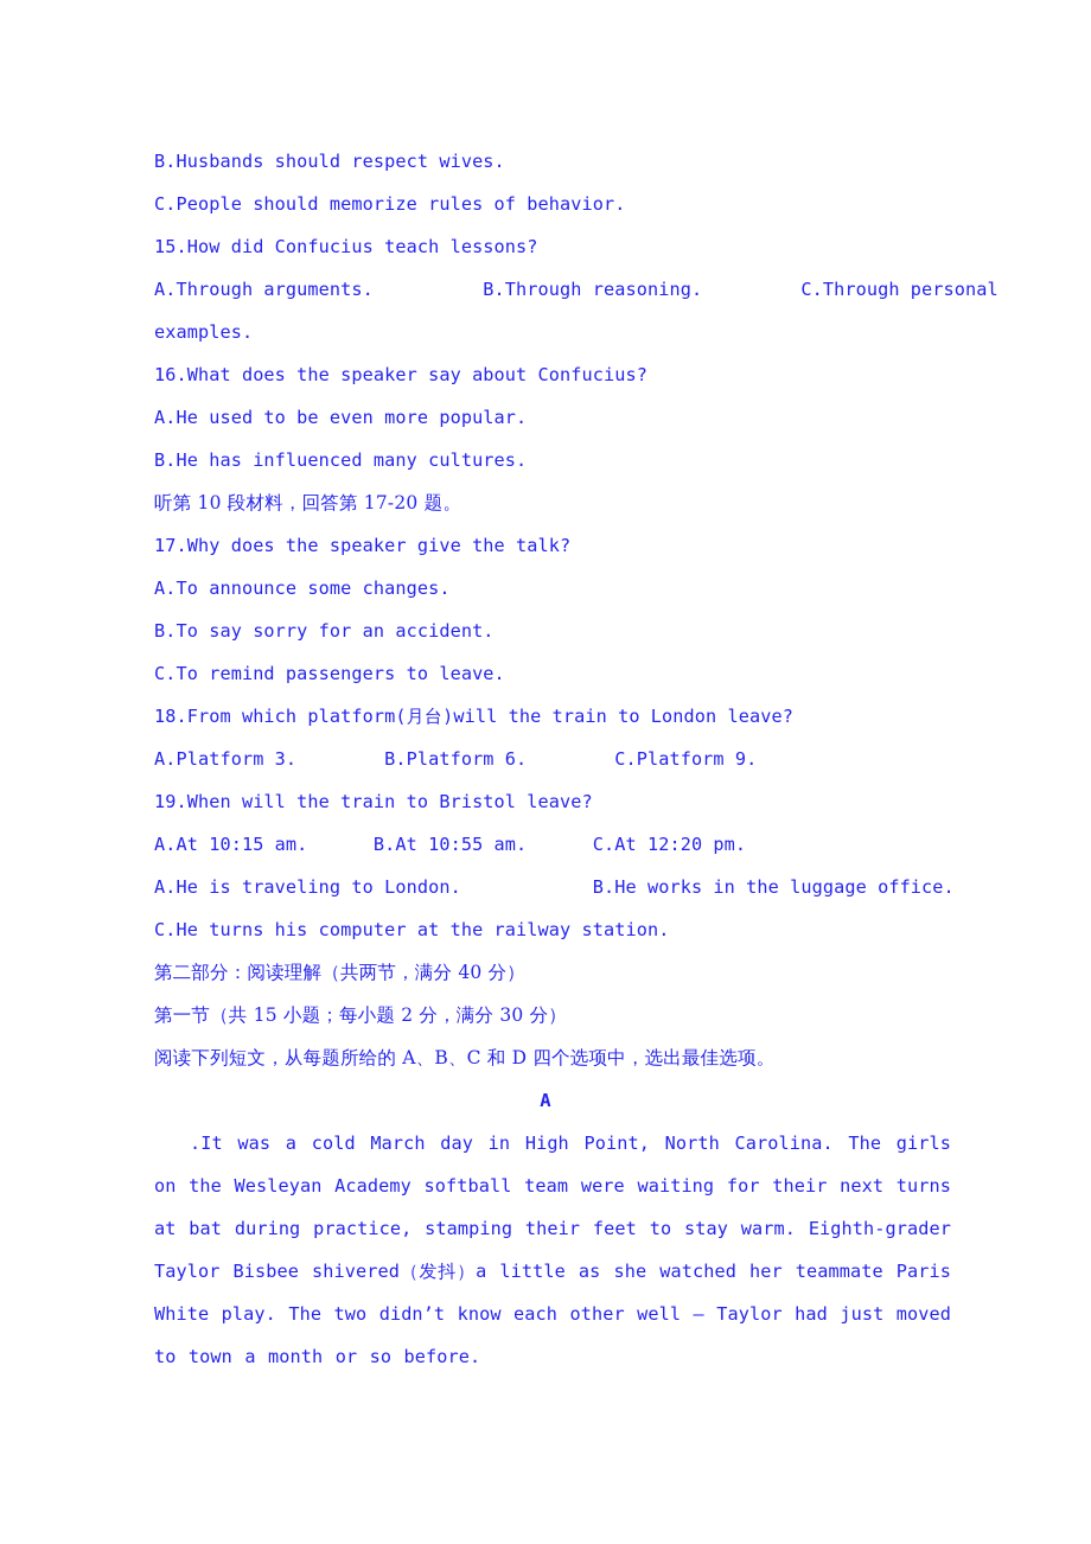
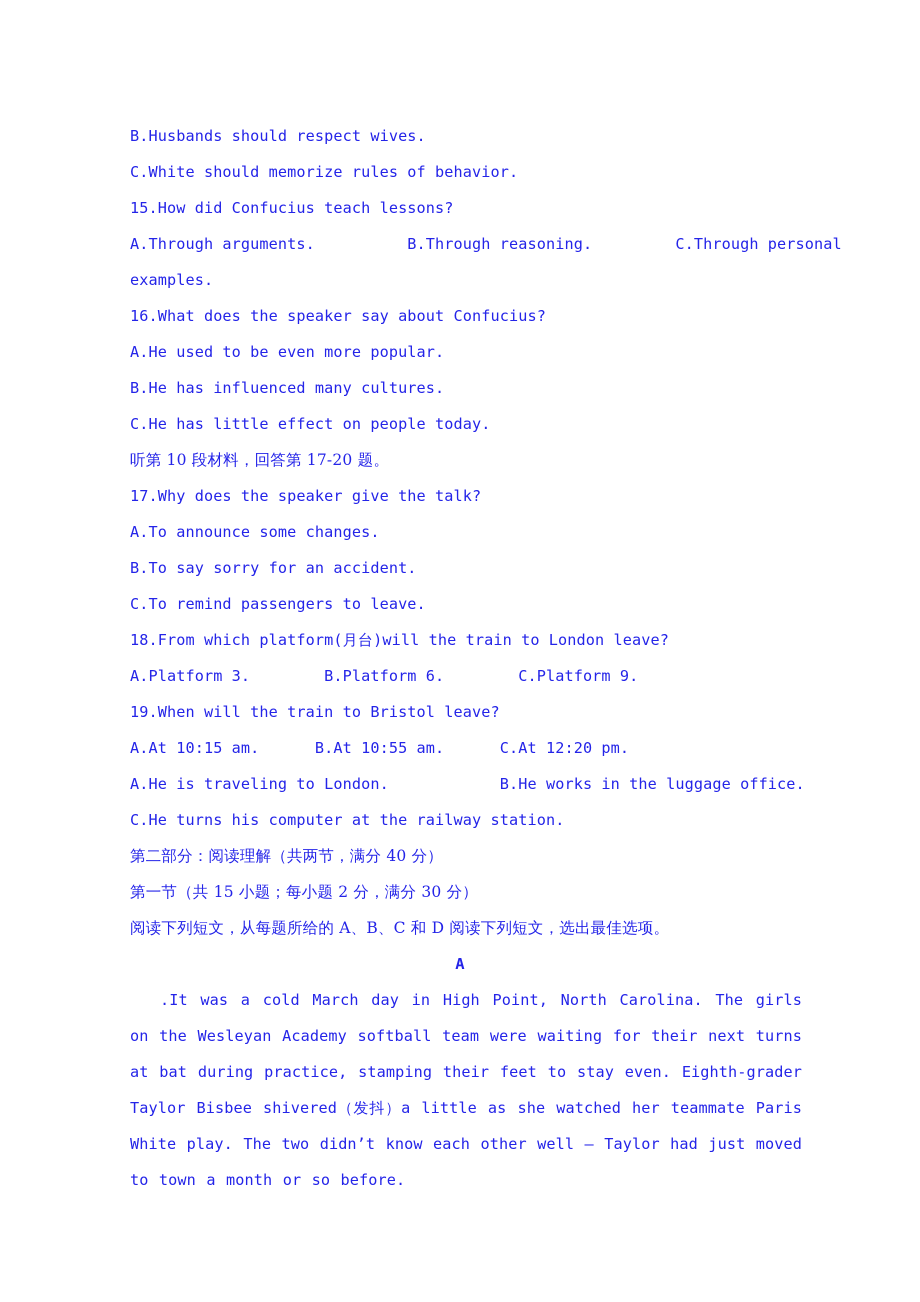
  B.Husbands should respect wives.
- C.People should memorize rules of behavior.
+ C.White should memorize rules of behavior.
  15.How did Confucius teach lessons?
  A.Through arguments. B.Through reasoning. C.Through personal
  examples.
  16.What does the speaker say about Confucius?
  A.He used to be even more popular.
  B.He has influenced many cultures.
+ C.He has little effect on people today.
  听第 10 段材料，回答第 17-20 题。
  17.Why does the speaker give the talk?
  A.To announce some changes.
  B.To say sorry for an accident.
  C.To remind passengers to leave.
  18.From which platform(月台)will the train to London leave?
  A.Platform 3. B.Platform 6. C.Platform 9.
  19.When will the train to Bristol leave?
  A.At 10:15 am. B.At 10:55 am. C.At 12:20 pm.
  A.He is traveling to London. B.He works in the luggage office.
  C.He turns his computer at the railway station.
  第二部分：阅读理解（共两节，满分 40 分）
  第一节（共 15 小题；每小题 2 分，满分 30 分）
- 阅读下列短文，从每题所给的 A、B、C 和 D 四个选项中，选出最佳选项。
+ 阅读下列短文，从每题所给的 A、B、C 和 D 阅读下列短文，选出最佳选项。
  A
- .It was a cold March day in High Point, North Carolina. The girls on the Wesleyan Academy softball team were waiting for their next turns at bat during practice, stamping their feet to stay warm. Eighth-grader Taylor Bisbee shivered（发抖）a little as she watched her teammate Paris White play. The two didn’t know each other well — Taylor had just moved to town a month or so before.
+ .It was a cold March day in High Point, North Carolina. The girls on the Wesleyan Academy softball team were waiting for their next turns at bat during practice, stamping their feet to stay even. Eighth-grader Taylor Bisbee shivered（发抖）a little as she watched her teammate Paris White play. The two didn’t know each other well — Taylor had just moved to town a month or so before.
